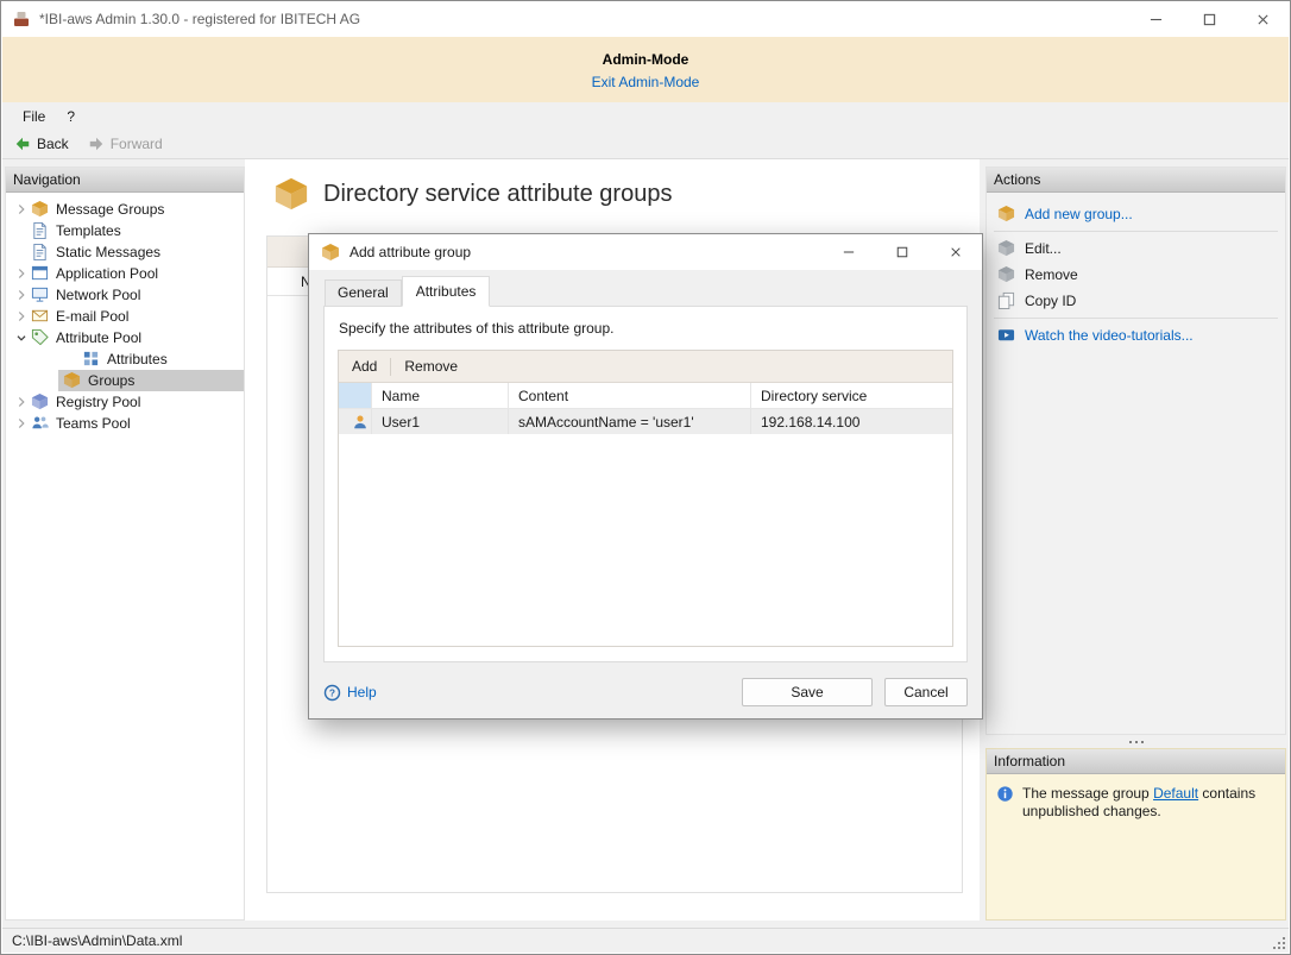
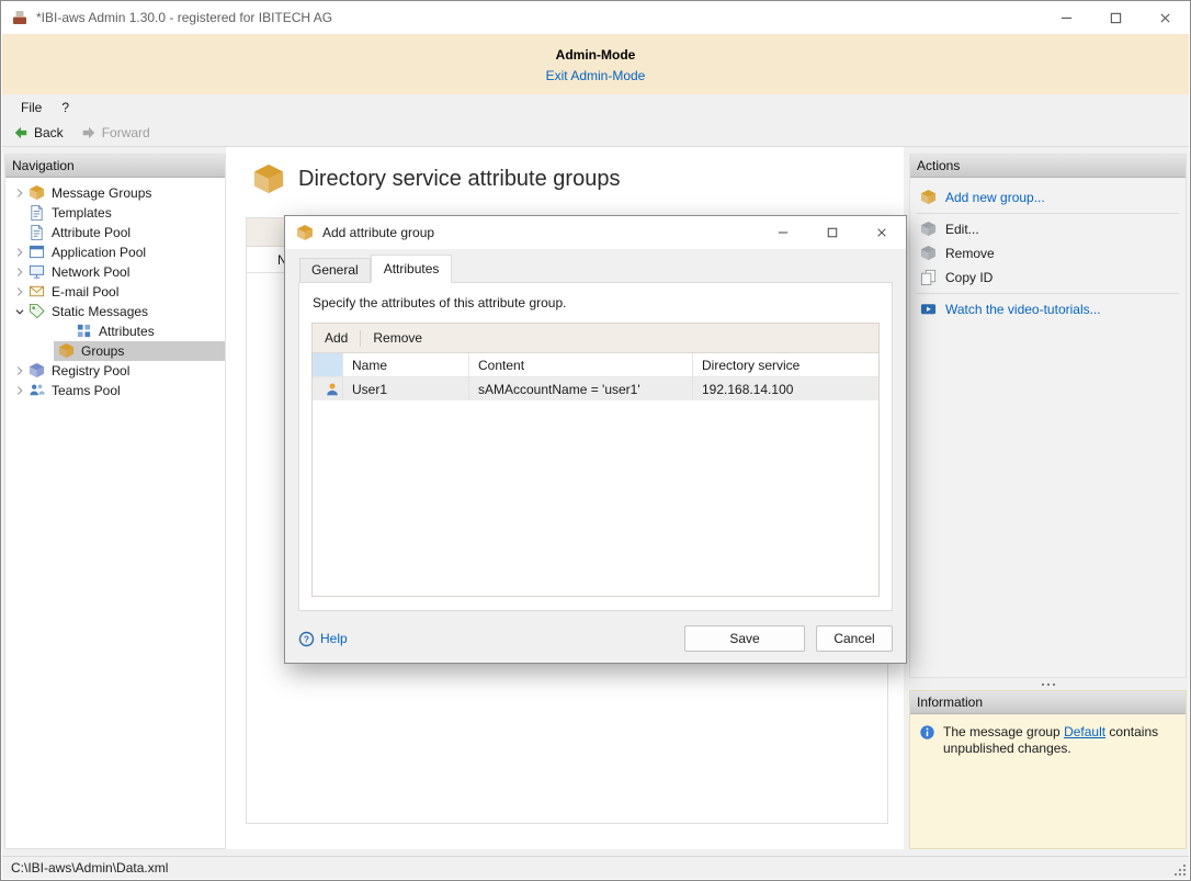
  *IBI-aws Admin 1.30.0 - registered for IBITECH AG
  Admin-Mode
  Exit Admin-Mode
  File
  ?
  Back
  Forward
  Navigation
  Message Groups
  Templates
- Static Messages
+ Attribute Pool
  Application Pool
  Network Pool
  E-mail Pool
- Attribute Pool
+ Static Messages
  Attributes
  Groups
  Registry Pool
  Teams Pool
  Directory service attribute groups
  Actions
  Add new group...
  Edit...
  Remove
  Copy ID
  Watch the video-tutorials...
  Information
  The message group Default contains unpublished changes.
  C:\IBI-aws\Admin\Data.xml
  Add attribute group
  General
  Attributes
  Specify the attributes of this attribute group.
  Add
  Remove
  Name
  Content
  Directory service
  User1
  sAMAccountName = 'user1'
  192.168.14.100
  Help
  Save
  Cancel
